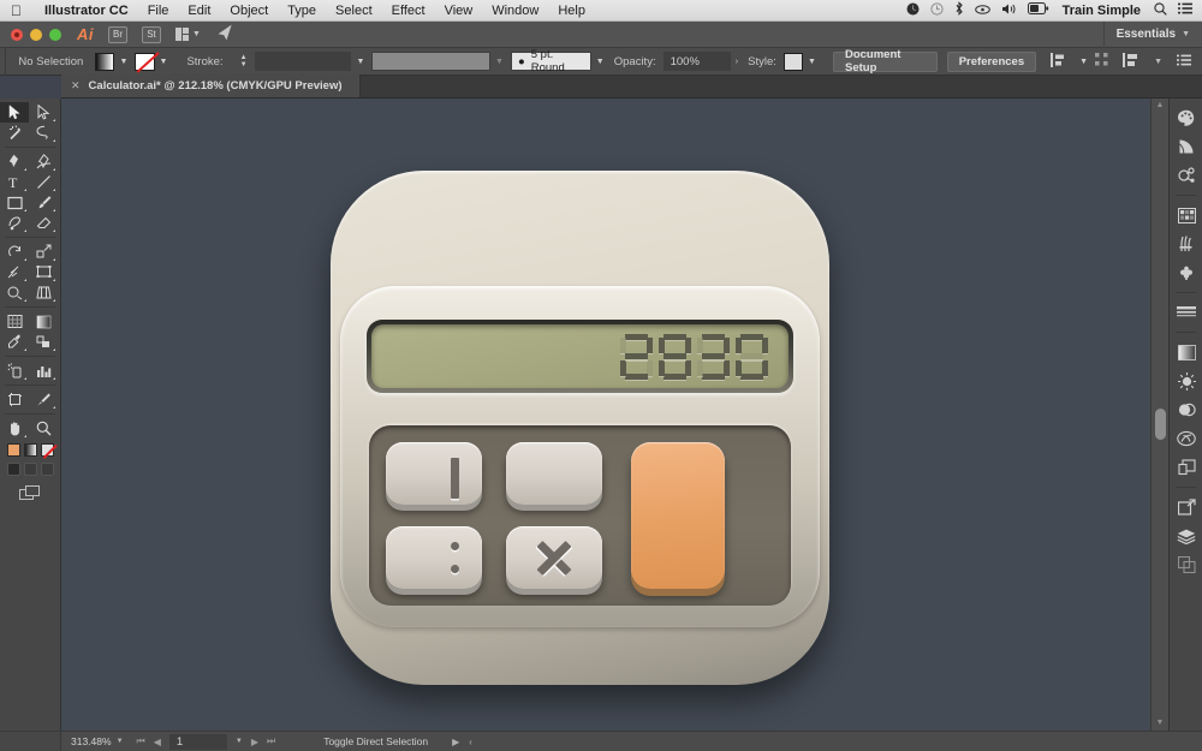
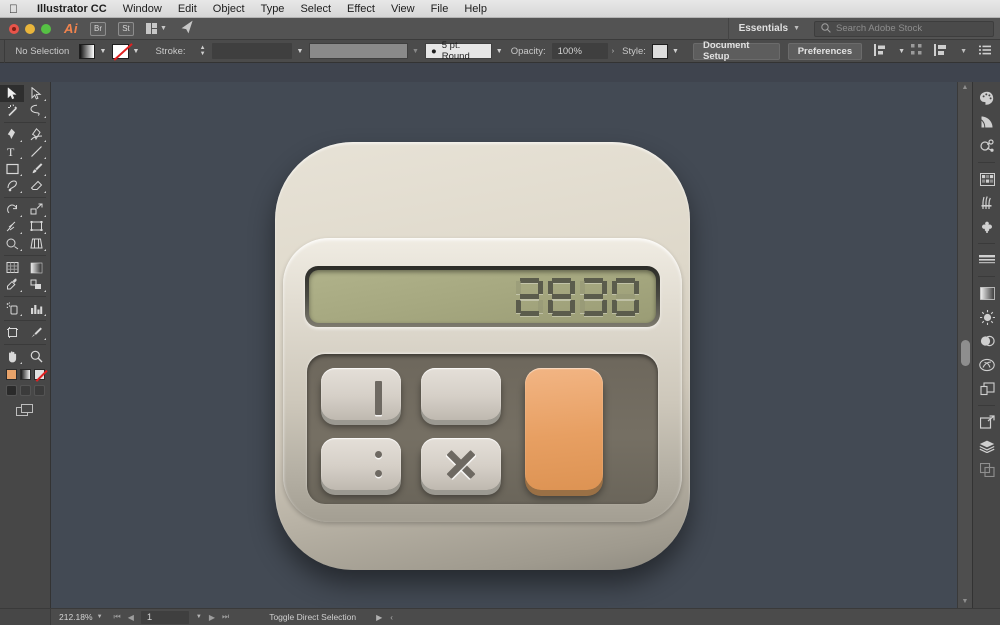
  
  Illustrator CC
- File
+ Window
  Edit
  Object
  Type
  Select
  Effect
  View
- Window
+ File
  Help
- Train Simple
  Ai
  Br
  St
  Essentials
+ Search Adobe Stock
  No Selection
  Stroke:
  ●
  5 pt. Round
  Opacity:
  100%
  Style:
  Document Setup
  Preferences
- ✕
- Calculator.ai* @ 212.18% (CMYK/GPU Preview)
  T
- 313.48%
+ 212.18%
  ⏮
  ◀
  1
  ▶
  ⏭
  Toggle Direct Selection
  ▶
  ‹
